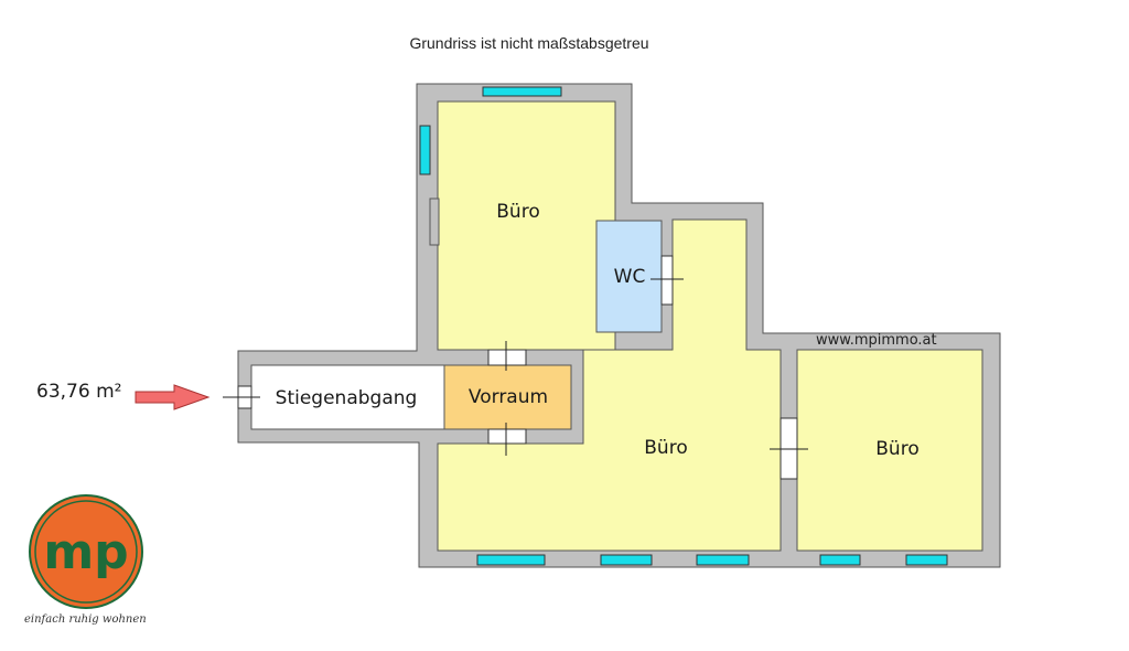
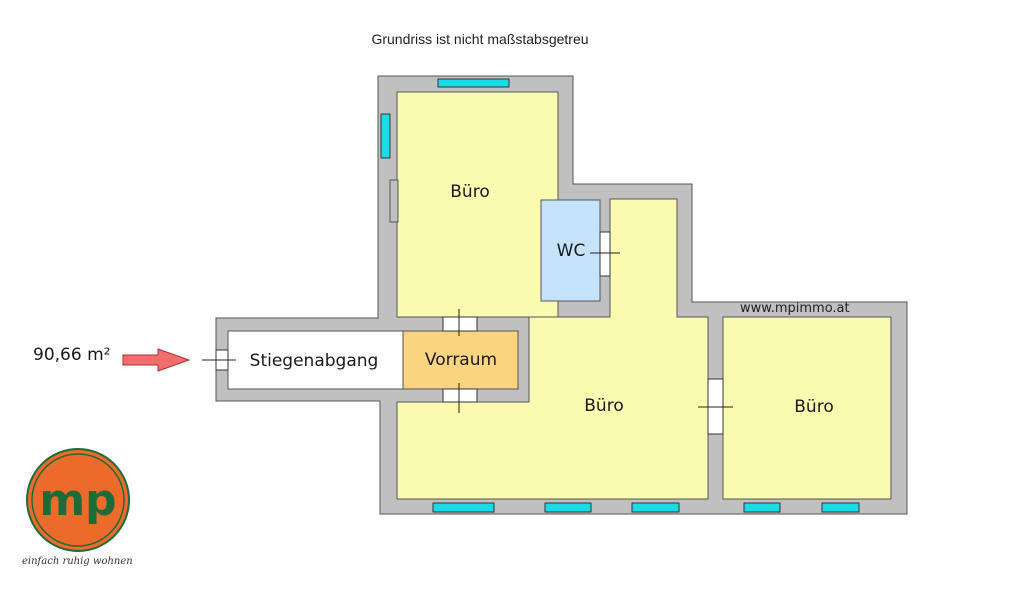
  Grundriss ist nicht maßstabsgetreu
  Büro
  WC
  Stiegenabgang
  Vorraum
  Büro
  Büro
  www.mpimmo.at
- 63,76 m²
+ 90,66 m²
  mp
  einfach ruhig wohnen
